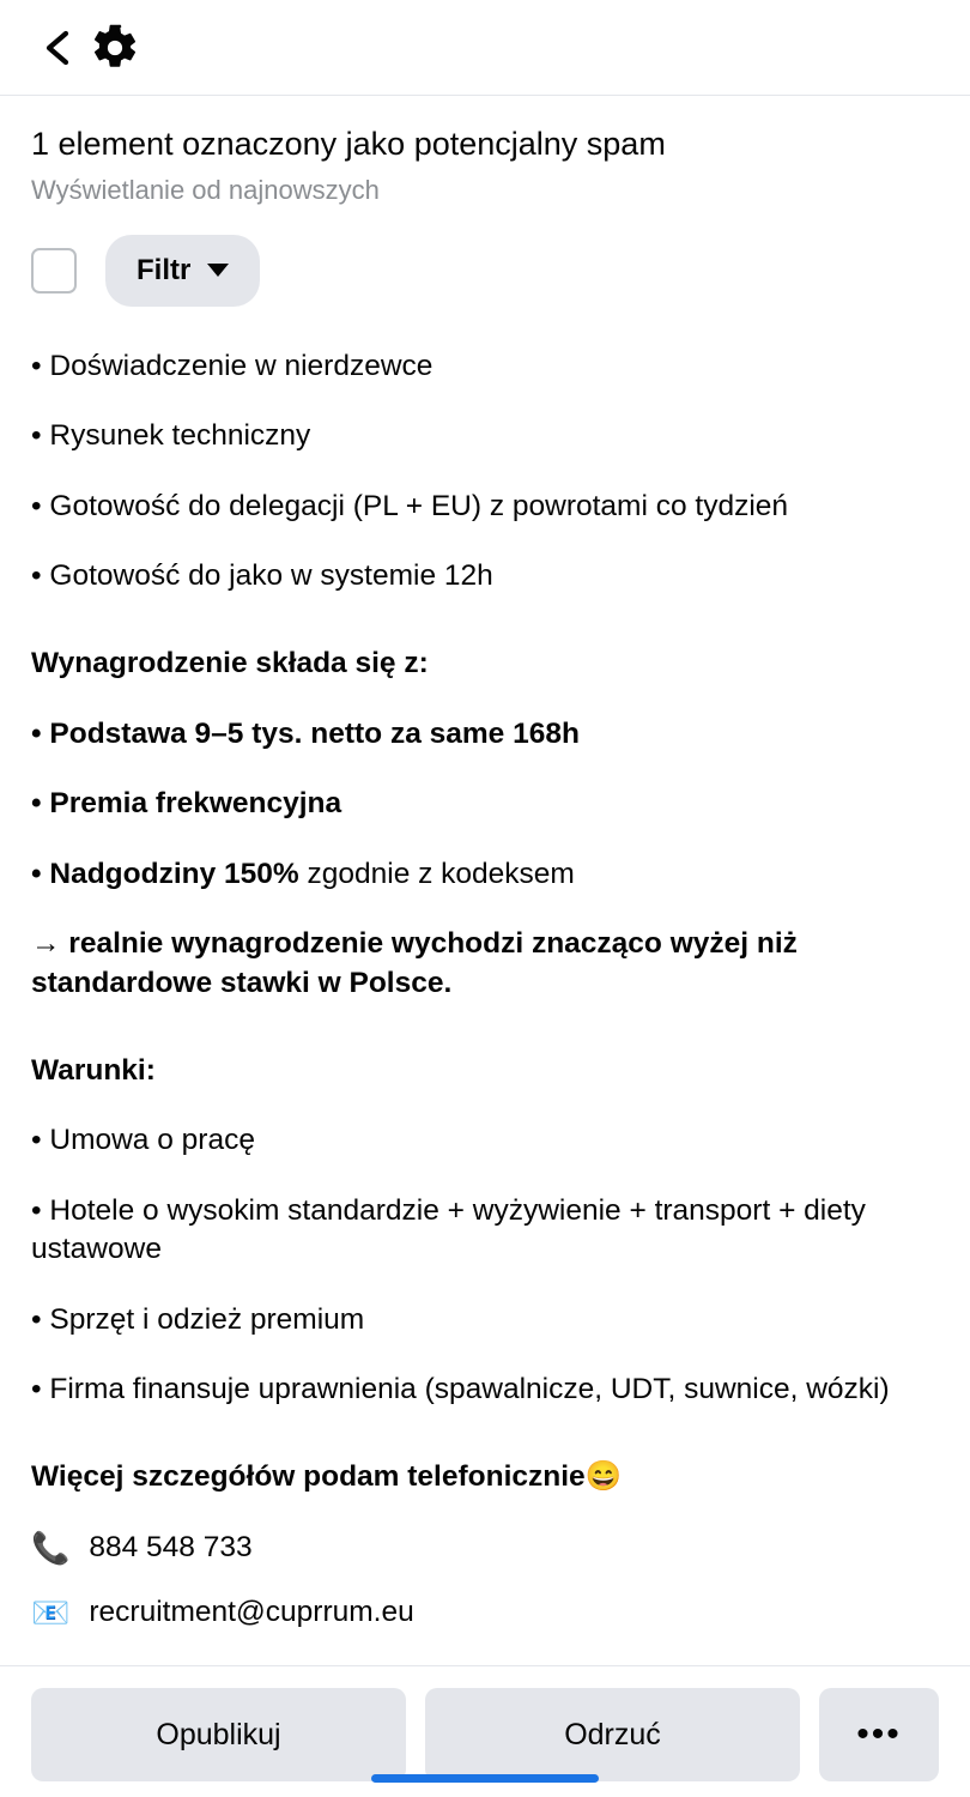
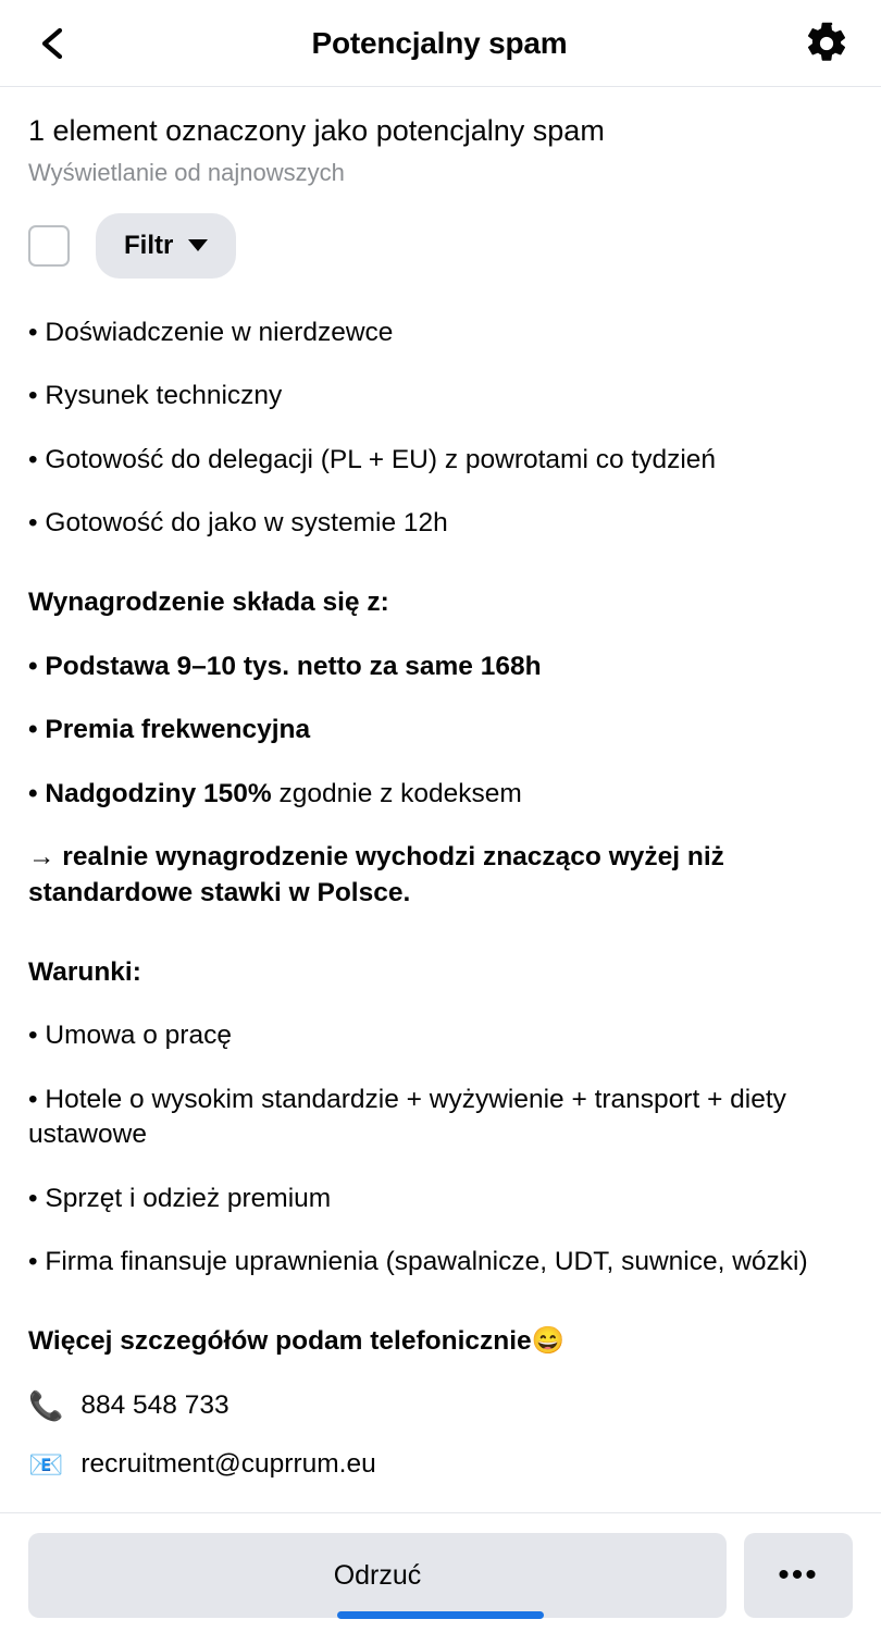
+ Potencjalny spam
  1 element oznaczony jako potencjalny spam
  Wyświetlanie od najnowszych
  Filtr
  • Doświadczenie w nierdzewce
  • Rysunek techniczny
  • Gotowość do delegacji (PL + EU) z powrotami co tydzień
  • Gotowość do jako w systemie 12h
  Wynagrodzenie składa się z:
- • Podstawa 9–5 tys. netto za same 168h
+ • Podstawa 9–10 tys. netto za same 168h
  • Premia frekwencyjna
  • Nadgodziny 150% zgodnie z kodeksem
  → realnie wynagrodzenie wychodzi znacząco wyżej niż standardowe stawki w Polsce.
  Warunki:
  • Umowa o pracę
  • Hotele o wysokim standardzie + wyżywienie + transport + diety ustawowe
  • Sprzęt i odzież premium
  • Firma finansuje uprawnienia (spawalnicze, UDT, suwnice, wózki)
  Więcej szczegółów podam telefonicznie😄
  📞
  884 548 733
  📧
  recruitment@cuprrum.eu
- Opublikuj
  Odrzuć
  •••
